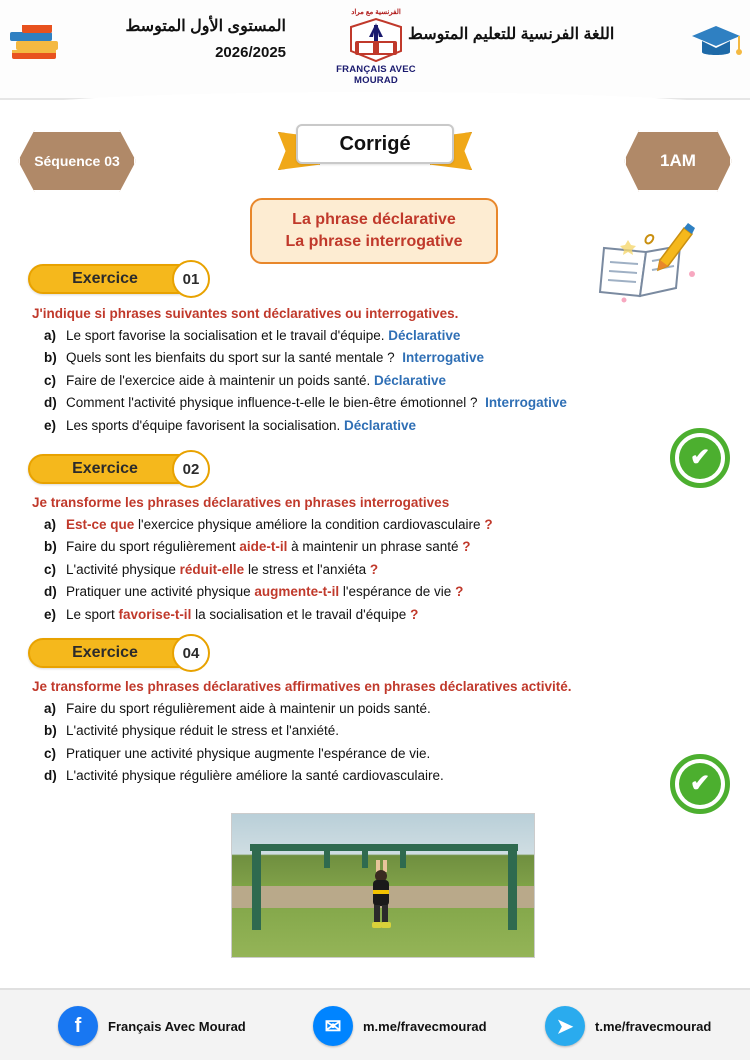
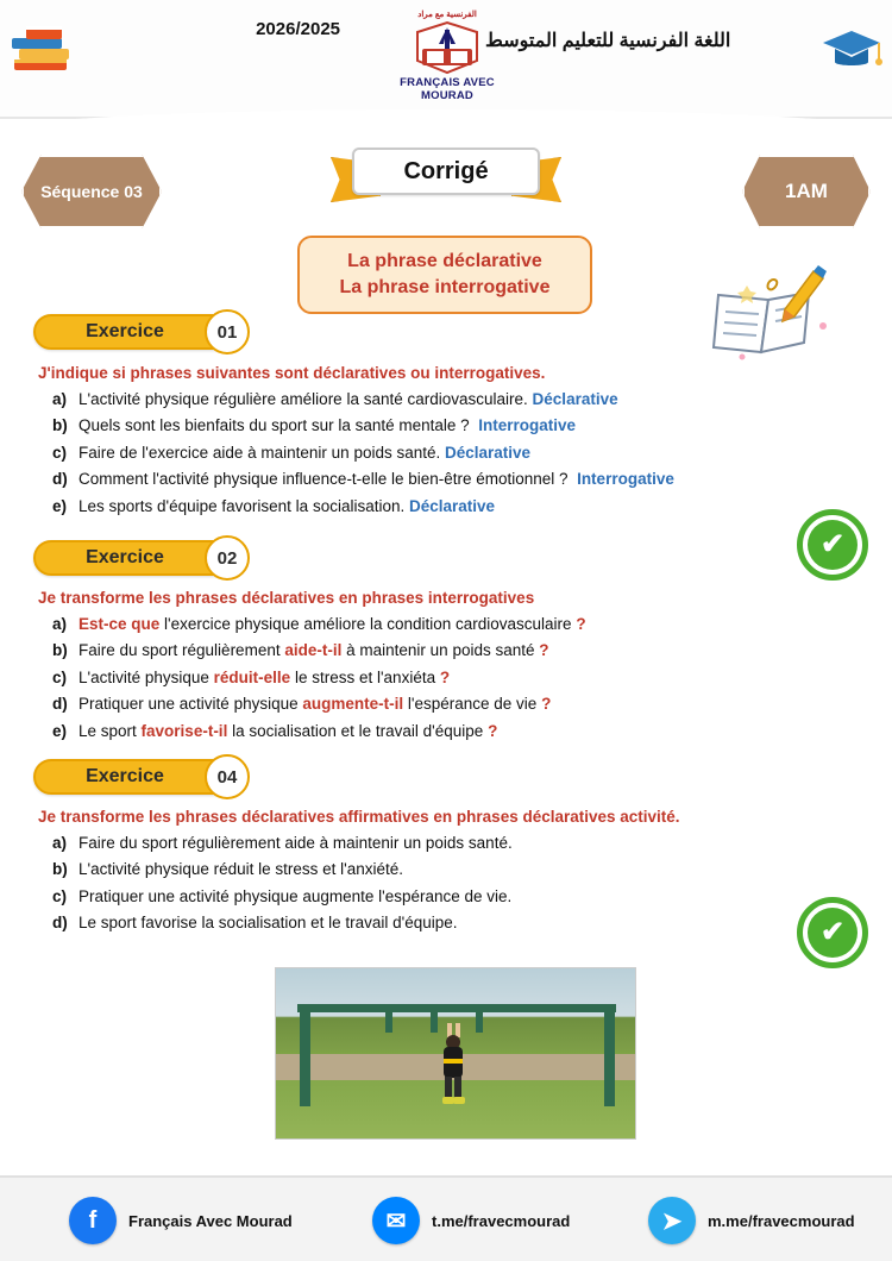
- المستوى الأول المتوسط
  2026/2025
  FRANÇAIS AVEC MOURAD
  اللغة الفرنسية للتعليم المتوسط
  Séquence 03
  1AM
  Corrigé
  La phrase déclarative
  La phrase interrogative
  Exercice
  01
  J'indique si phrases suivantes sont déclaratives ou interrogatives.
  a)
- Le sport favorise la socialisation et le travail d'équipe. Déclarative
+ L'activité physique régulière améliore la santé cardiovasculaire. Déclarative
  b)
  Quels sont les bienfaits du sport sur la santé mentale ? Interrogative
  c)
  Faire de l'exercice aide à maintenir un poids santé. Déclarative
  d)
  Comment l'activité physique influence-t-elle le bien-être émotionnel ? Interrogative
  e)
  Les sports d'équipe favorisent la socialisation. Déclarative
  ✔
  Exercice
  02
  Je transforme les phrases déclaratives en phrases interrogatives
  a)
  Est-ce que l'exercice physique améliore la condition cardiovasculaire ?
  b)
- Faire du sport régulièrement aide-t-il à maintenir un phrase santé ?
+ Faire du sport régulièrement aide-t-il à maintenir un poids santé ?
  c)
  L'activité physique réduit-elle le stress et l'anxiéta ?
  d)
  Pratiquer une activité physique augmente-t-il l'espérance de vie ?
  e)
  Le sport favorise-t-il la socialisation et le travail d'équipe ?
  Exercice
  04
  Je transforme les phrases déclaratives affirmatives en phrases déclaratives activité.
  a)
  Faire du sport régulièrement aide à maintenir un poids santé.
  b)
  L'activité physique réduit le stress et l'anxiété.
  c)
  Pratiquer une activité physique augmente l'espérance de vie.
  d)
- L'activité physique régulière améliore la santé cardiovasculaire.
+ Le sport favorise la socialisation et le travail d'équipe.
  ✔
  f
  Français Avec Mourad
  ✉
- m.me/fravecmourad
+ t.me/fravecmourad
  ➤
- t.me/fravecmourad
+ m.me/fravecmourad
